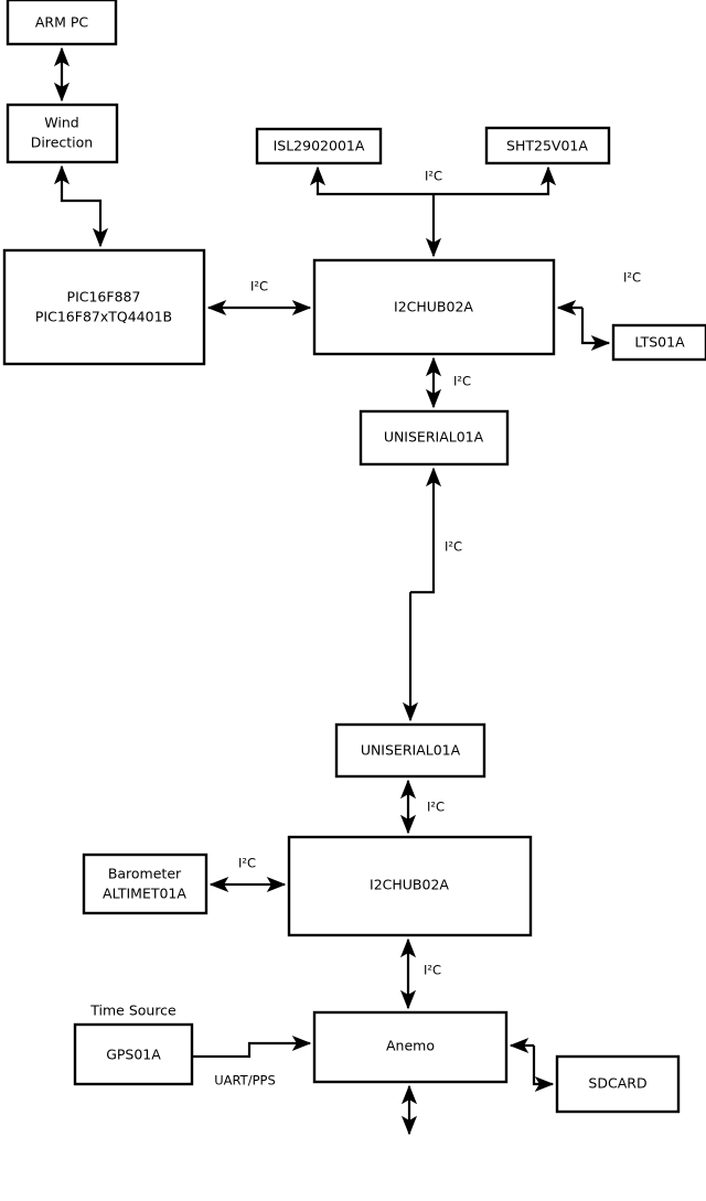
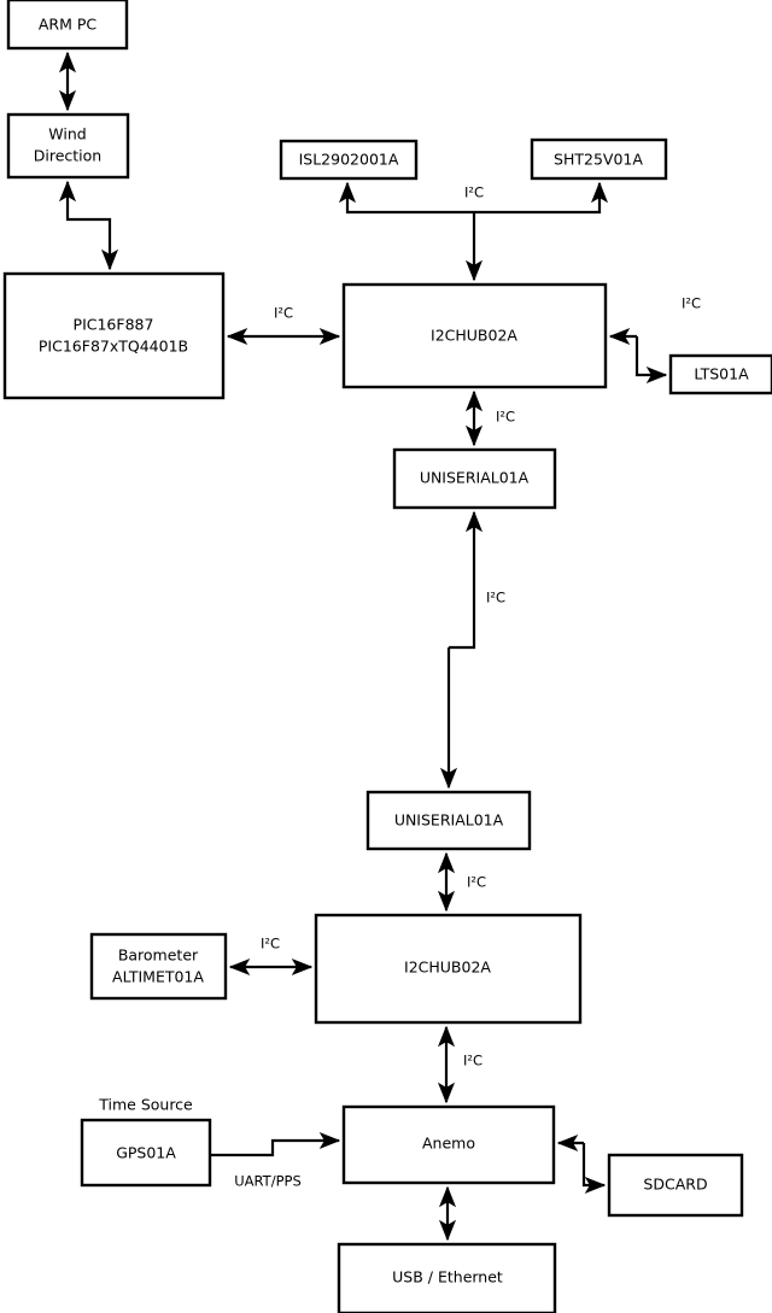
  I²C
  I²C
  I²C
  I²C
  I²C
  I²C
  I²C
  I²C
  UART/PPS
  ARM PC
  Wind
  Direction
  PIC16F887
  PIC16F87xTQ4401B
  ISL2902001A
  SHT25V01A
  I2CHUB02A
  LTS01A
  UNISERIAL01A
  UNISERIAL01A
  Barometer
  ALTIMET01A
  I2CHUB02A
  GPS01A
  Anemo
  SDCARD
+ USB / Ethernet
  Time Source
